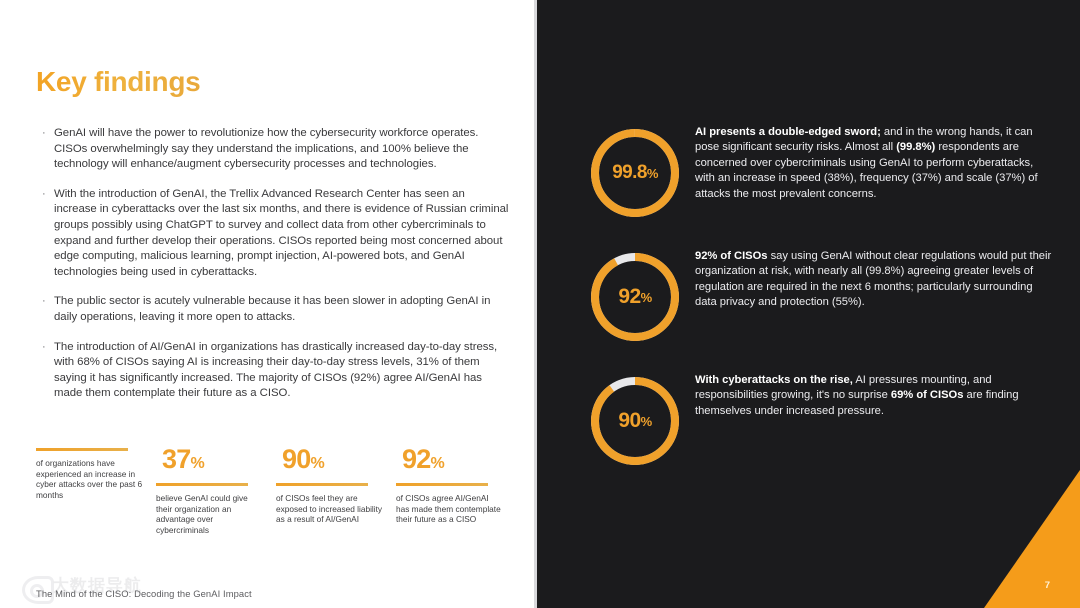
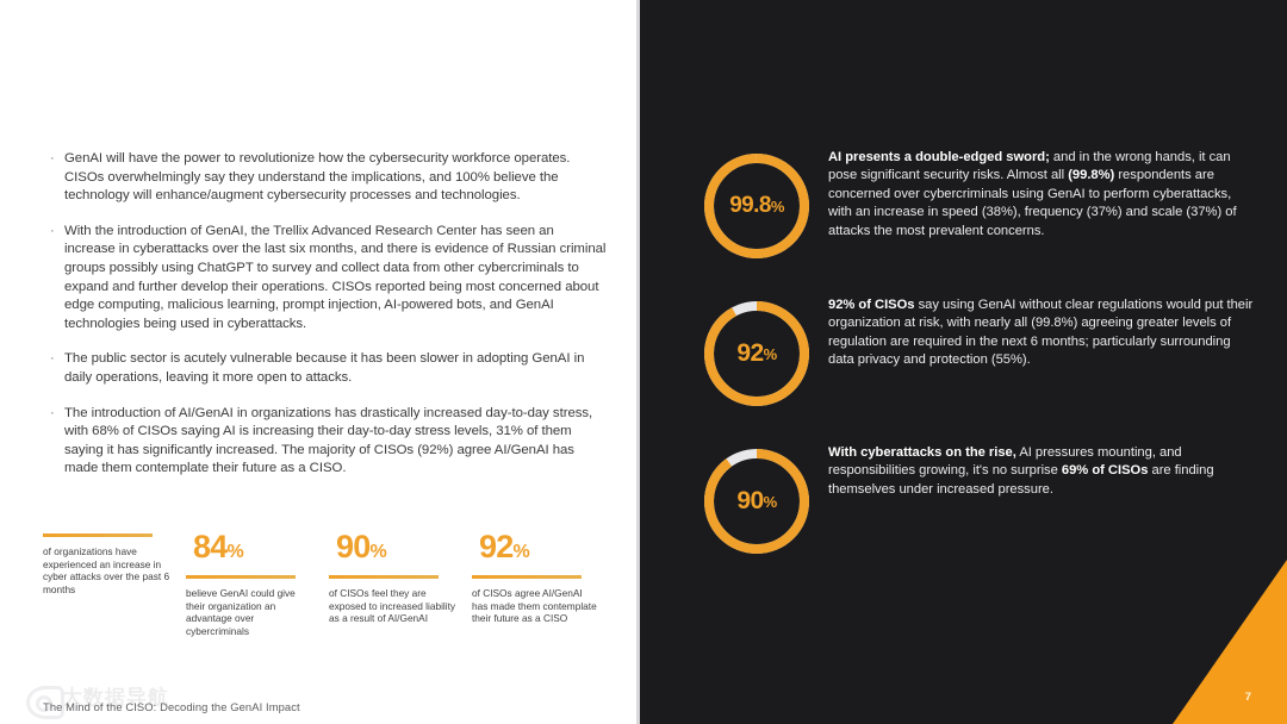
- Key findings
  ·
  GenAI will have the power to revolutionize how the cybersecurity workforce operates. CISOs overwhelmingly say they understand the implications, and 100% believe the technology will enhance/augment cybersecurity processes and technologies.
  ·
  With the introduction of GenAI, the Trellix Advanced Research Center has seen an increase in cyberattacks over the last six months, and there is evidence of Russian criminal groups possibly using ChatGPT to survey and collect data from other cybercriminals to expand and further develop their operations. CISOs reported being most concerned about edge computing, malicious learning, prompt injection, AI-powered bots, and GenAI technologies being used in cyberattacks.
  ·
  The public sector is acutely vulnerable because it has been slower in adopting GenAI in daily operations, leaving it more open to attacks.
  ·
  The introduction of AI/GenAI in organizations has drastically increased day-to-day stress, with 68% of CISOs saying AI is increasing their day-to-day stress levels, 31% of them saying it has significantly increased. The majority of CISOs (92%) agree AI/GenAI has made them contemplate their future as a CISO.
  of organizations have experienced an increase in cyber attacks over the past 6 months
- 37%
+ 84%
  believe GenAI could give their organization an advantage over cybercriminals
  90%
  of CISOs feel they are exposed to increased liability as a result of AI/GenAI
  92%
  of CISOs agree AI/GenAI has made them contemplate their future as a CISO
  大数据导航
  The Mind of the CISO: Decoding the GenAI Impact
  99.8
  %
  AI presents a double-edged sword; and in the wrong hands, it can pose significant security risks. Almost all (99.8%) respondents are concerned over cybercriminals using GenAI to perform cyberattacks, with an increase in speed (38%), frequency (37%) and scale (37%) of attacks the most prevalent concerns.
  92
  %
  92% of CISOs say using GenAI without clear regulations would put their organization at risk, with nearly all (99.8%) agreeing greater levels of regulation are required in the next 6 months; particularly surrounding data privacy and protection (55%).
  90
  %
  With cyberattacks on the rise, AI pressures mounting, and responsibilities growing, it's no surprise 69% of CISOs are finding themselves under increased pressure.
  7
